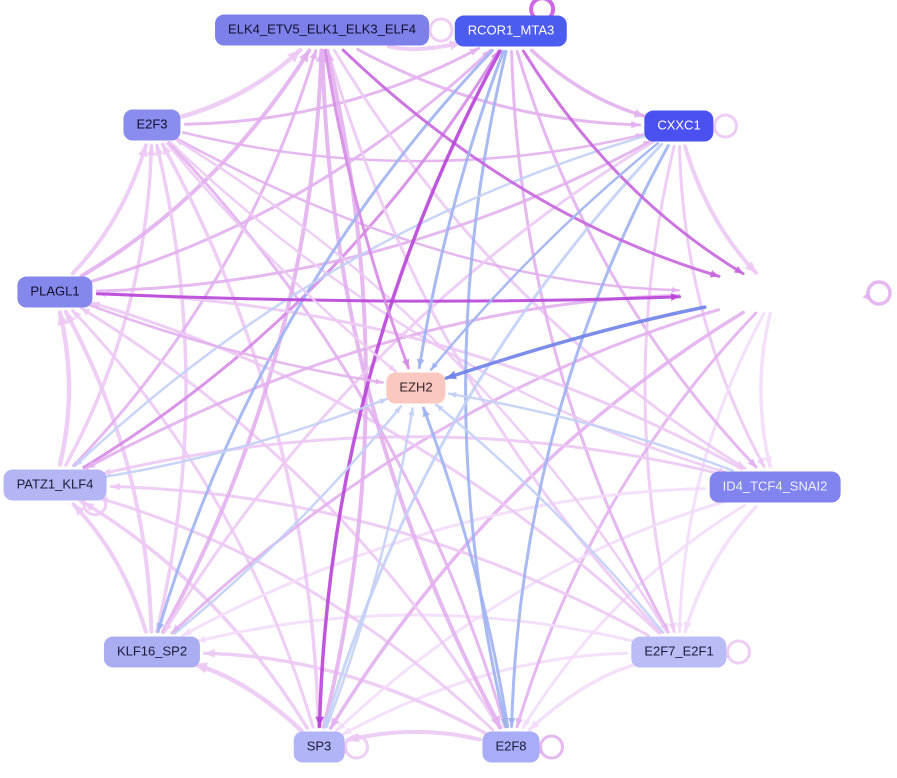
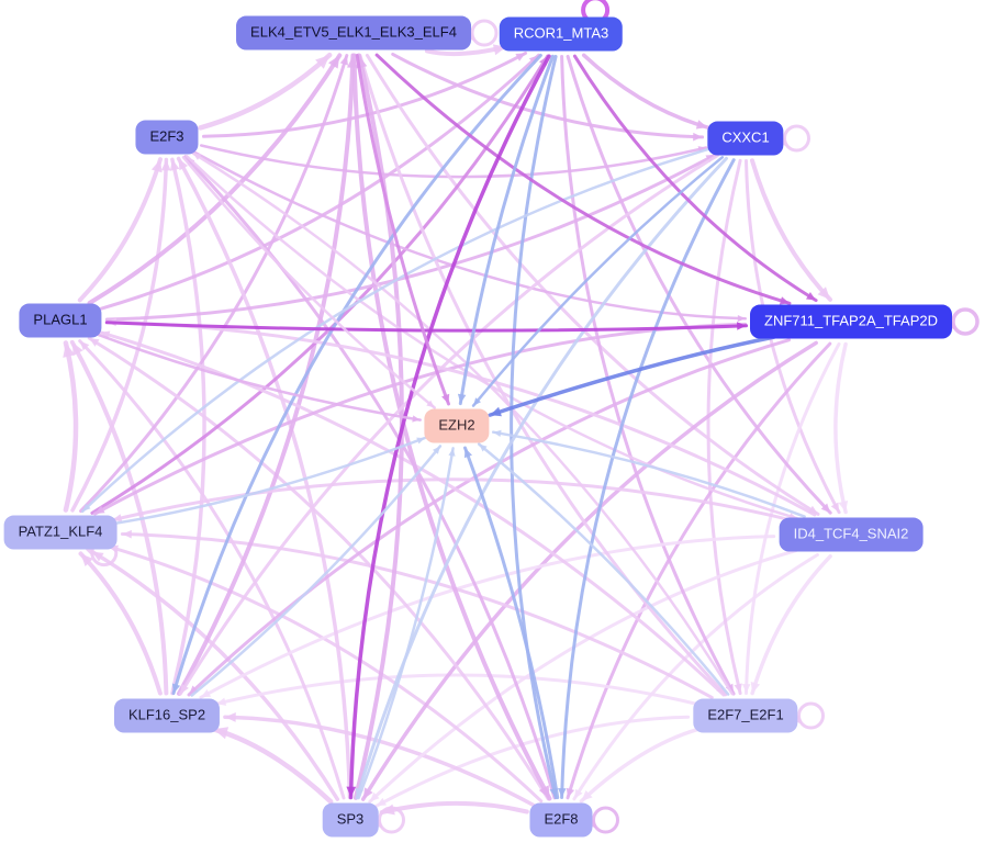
  ELK4_ETV5_ELK1_ELK3_ELF4
  RCOR1_MTA3
  E2F3
  CXXC1
  PLAGL1
+ ZNF711_TFAP2A_TFAP2D
  EZH2
  PATZ1_KLF4
  ID4_TCF4_SNAI2
  KLF16_SP2
  E2F7_E2F1
  SP3
  E2F8
